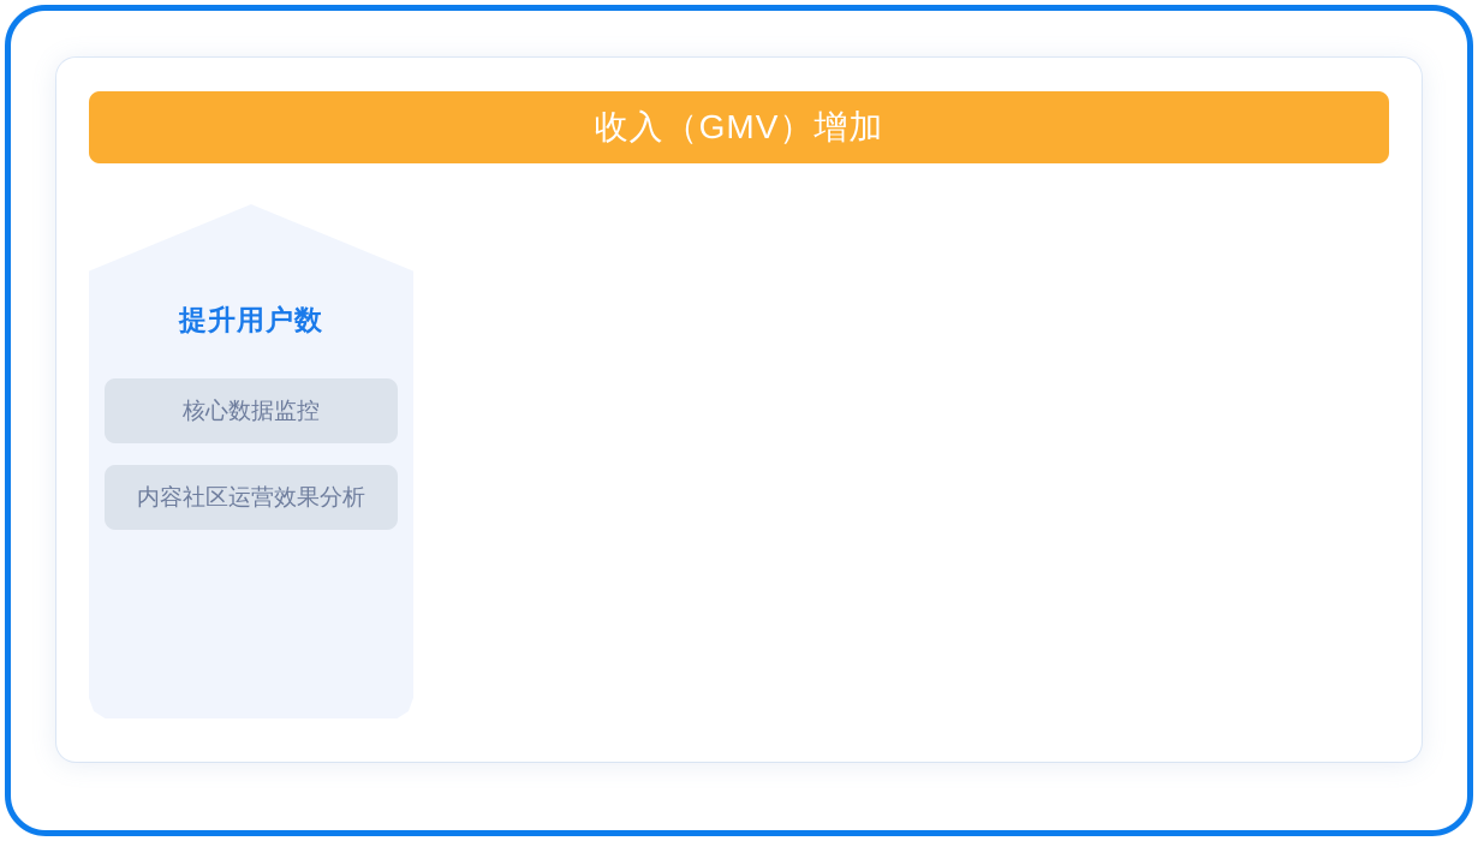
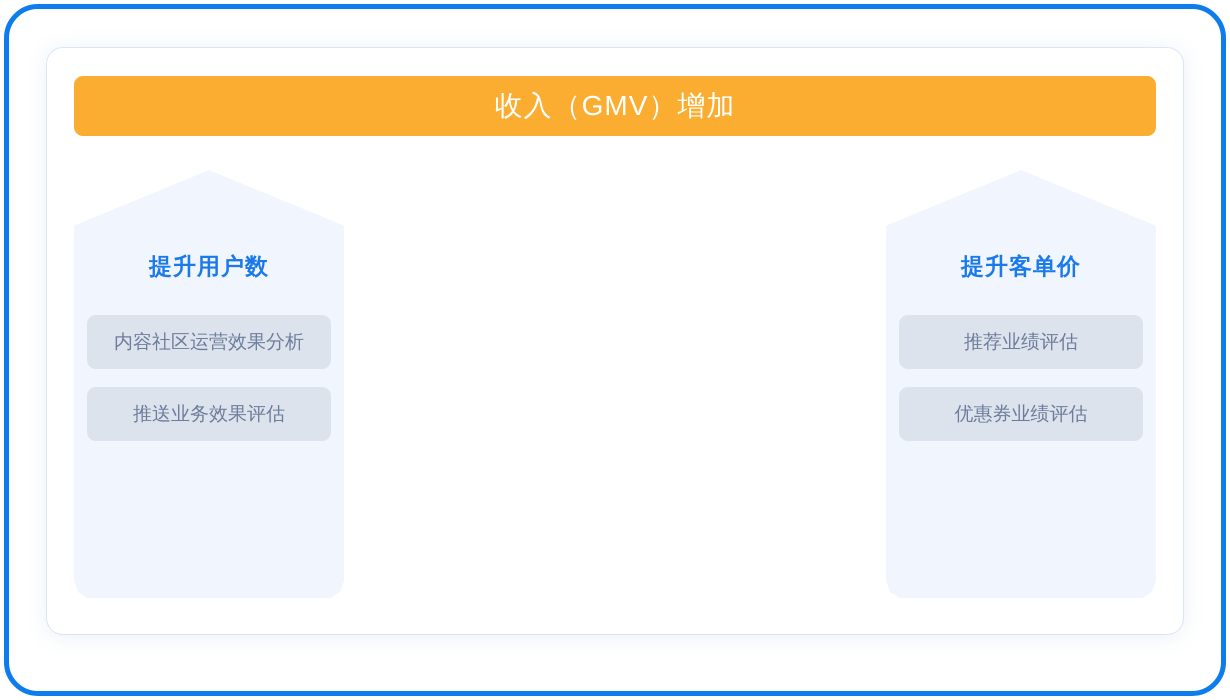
  收入（GMV）增加
  提升用户数
- 核心数据监控
  内容社区运营效果分析
+ 推送业务效果评估
+ 提升客单价
+ 推荐业绩评估
+ 优惠券业绩评估
